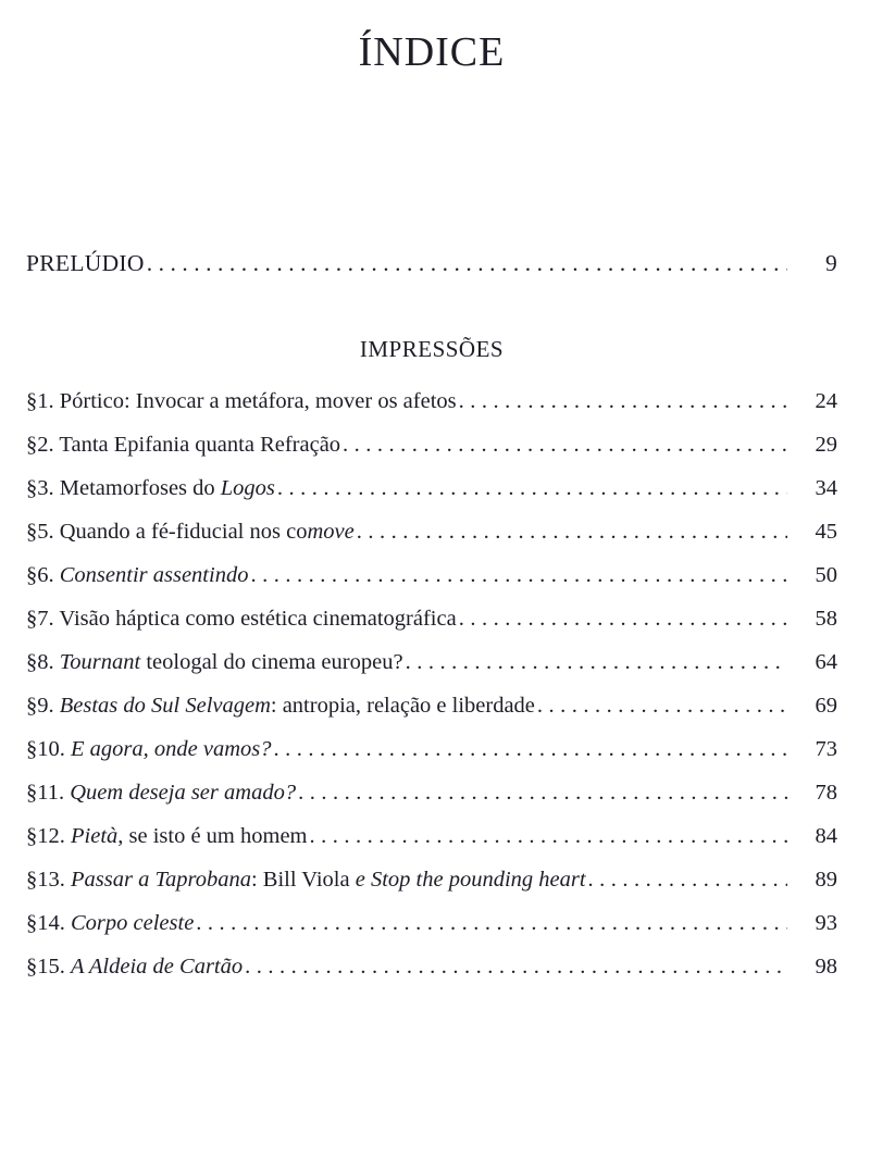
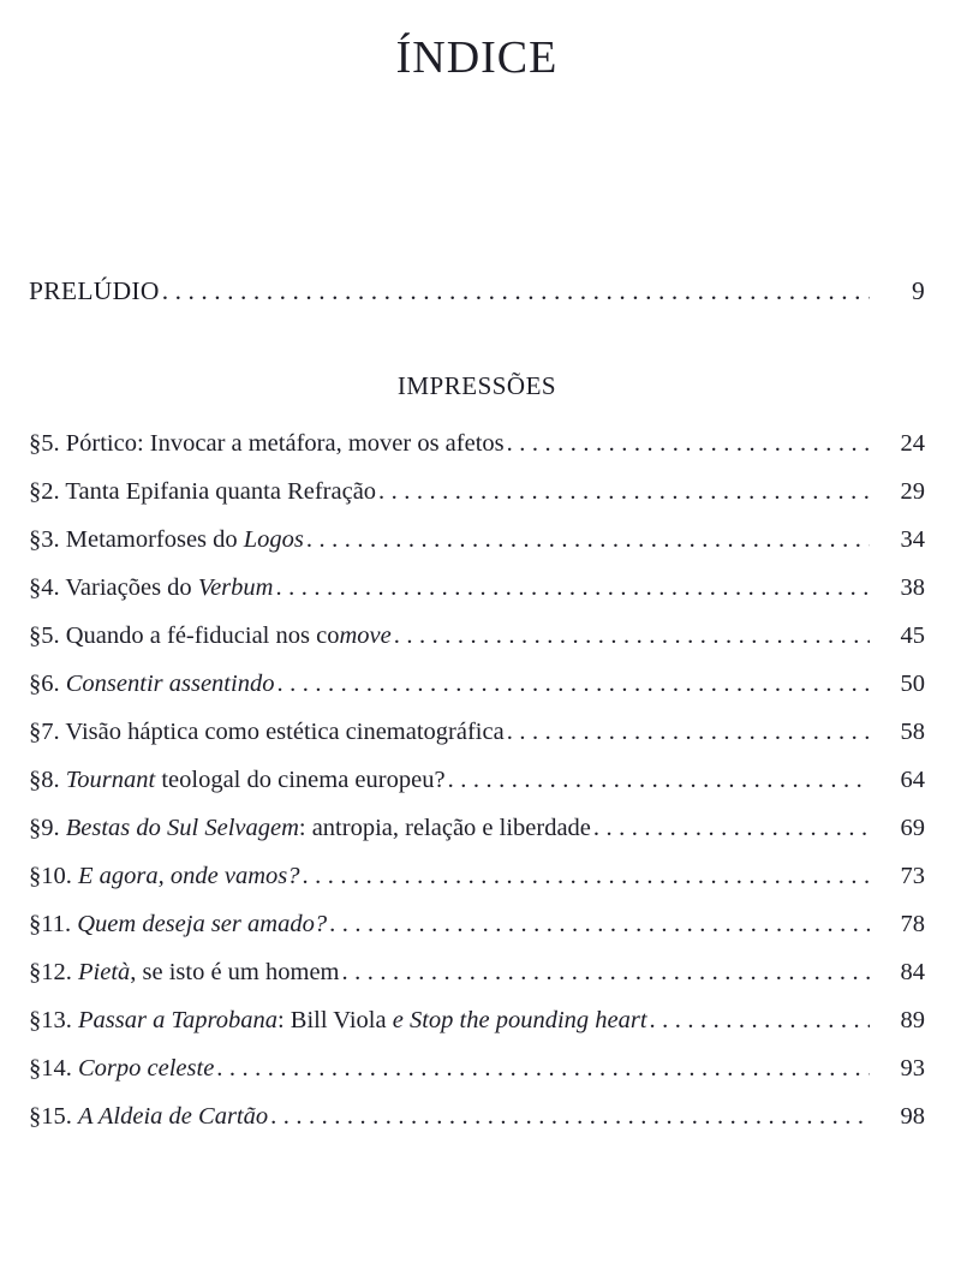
  ÍNDICE
  PRELÚDIO
  9
  IMPRESSÕES
- §1. Pórtico: Invocar a metáfora, mover os afetos
+ §5. Pórtico: Invocar a metáfora, mover os afetos
  24
  §2. Tanta Epifania quanta Refração
  29
  §3. Metamorfoses do Logos
  34
+ §4. Variações do Verbum
+ 38
  §5. Quando a fé-fiducial nos comove
  45
  §6. Consentir assentindo
  50
  §7. Visão háptica como estética cinematográfica
  58
  §8. Tournant teologal do cinema europeu?
  64
  §9. Bestas do Sul Selvagem: antropia, relação e liberdade
  69
  §10. E agora, onde vamos?
  73
  §11. Quem deseja ser amado?
  78
  §12. Pietà, se isto é um homem
  84
  §13. Passar a Taprobana: Bill Viola e Stop the pounding heart
  89
  §14. Corpo celeste
  93
  §15. A Aldeia de Cartão
  98
